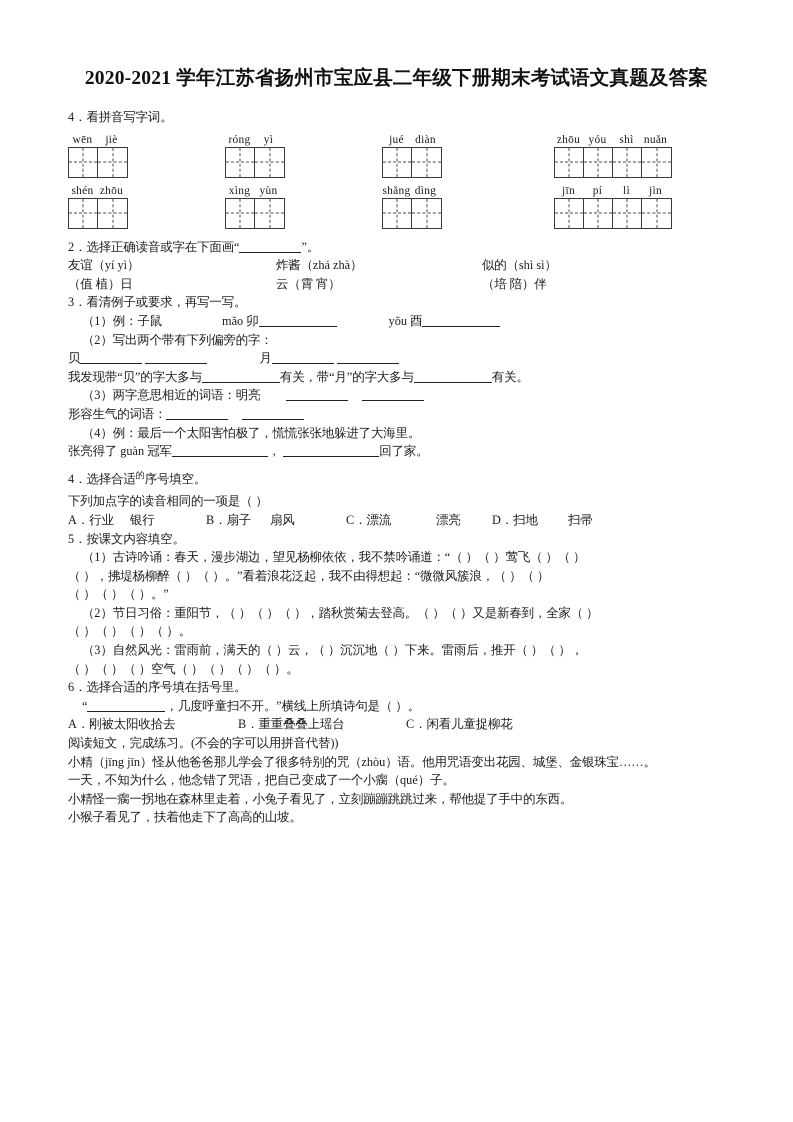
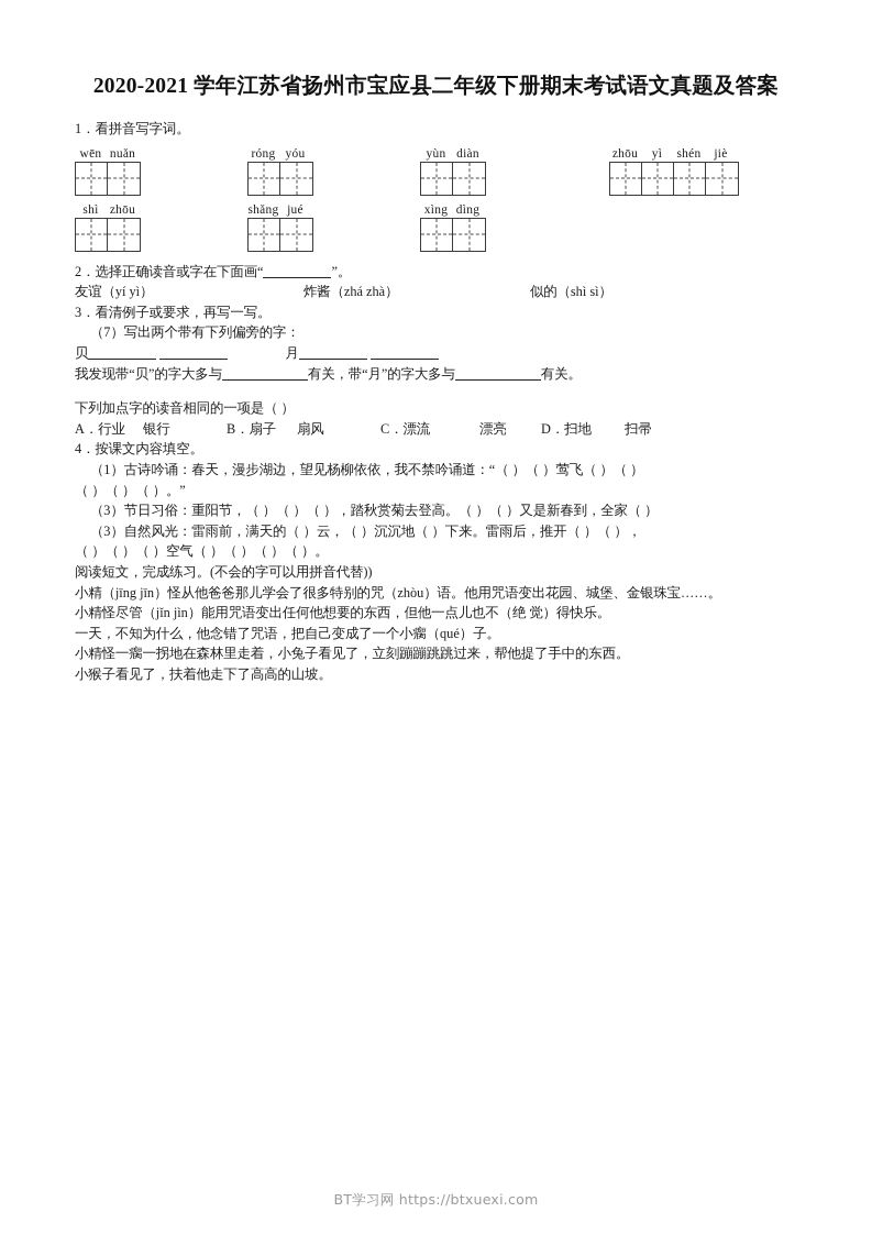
  2020-2021 学年江苏省扬州市宝应县二年级下册期末考试语文真题及答案
- 4．看拼音写字词。
+ 1．看拼音写字词。
  wēn
- jiè
+ nuǎn
  róng
- yì
+ yóu
- jué
+ yùn
  diàn
  zhōu
- yóu
+ yì
- shì
+ shén
- nuǎn
+ jiè
- shén
+ shì
  zhōu
- xìng
+ shǎng
- yùn
+ jué
- shǎng
+ xìng
  dìng
- jīn
- pí
- lì
- jìn
  2．选择正确读音或字在下面画“ ”。
  友谊（yí yì） 炸酱（zhá zhà） 似的（shì sì）
- （值 植）日 云（霄 宵） （培 陪）伴
  3．看清例子或要求，再写一写。
- （1）例：子鼠 mǎo 卯 yǒu 酉
- （2）写出两个带有下列偏旁的字：
+ （7）写出两个带有下列偏旁的字：
  贝 月
  我发现带“贝”的字大多与 有关，带“月”的字大多与 有关。
- （3）两字意思相近的词语：明亮
- 形容生气的词语：
- （4）例：最后一个太阳害怕极了，慌慌张张地躲进了大海里。
- 张亮得了 guàn 冠军 ， 回了家。
- 4．选择合适的序号填空。
  下列加点字的读音相同的一项是（ ）
  A．行业 银行 B．扇子 扇风 C．漂流 漂亮 D．扫地 扫帚
- 5．按课文内容填空。
+ 4．按课文内容填空。
  （1）古诗吟诵：春天，漫步湖边，望见杨柳依依，我不禁吟诵道：“（ ）（ ）莺飞（ ）（ ）
- （ ），拂堤杨柳醉（ ）（ ）。”看着浪花泛起，我不由得想起：“微微风簇浪，（ ）（ ）
  （ ）（ ）（ ）。”
- （2）节日习俗：重阳节，（ ）（ ）（ ），踏秋赏菊去登高。（ ）（ ）又是新春到，全家（ ）
+ （3）节日习俗：重阳节，（ ）（ ）（ ），踏秋赏菊去登高。（ ）（ ）又是新春到，全家（ ）
- （ ）（ ）（ ）（ ）。
  （3）自然风光：雷雨前，满天的（ ）云，（ ）沉沉地（ ）下来。雷雨后，推开（ ）（ ），
  （ ）（ ）（ ）空气（ ）（ ）（ ）（ ）。
- 6．选择合适的序号填在括号里。
- “ ，几度呼童扫不开。”横线上所填诗句是（ ）。
- A．刚被太阳收拾去 B．重重叠叠上瑶台 C．闲看儿童捉柳花
  阅读短文，完成练习。(不会的字可以用拼音代替))
  小精（jīng jīn）怪从他爸爸那儿学会了很多特别的咒（zhòu）语。他用咒语变出花园、城堡、金银珠宝……。
+ 小精怪尽管（jǐn jìn）能用咒语变出任何他想要的东西，但他一点儿也不（绝 觉）得快乐。
  一天，不知为什么，他念错了咒语，把自己变成了一个小瘸（qué）子。
  小精怪一瘸一拐地在森林里走着，小兔子看见了，立刻蹦蹦跳跳过来，帮他提了手中的东西。
  小猴子看见了，扶着他走下了高高的山坡。
+ BT学习网 https://btxuexi.com
